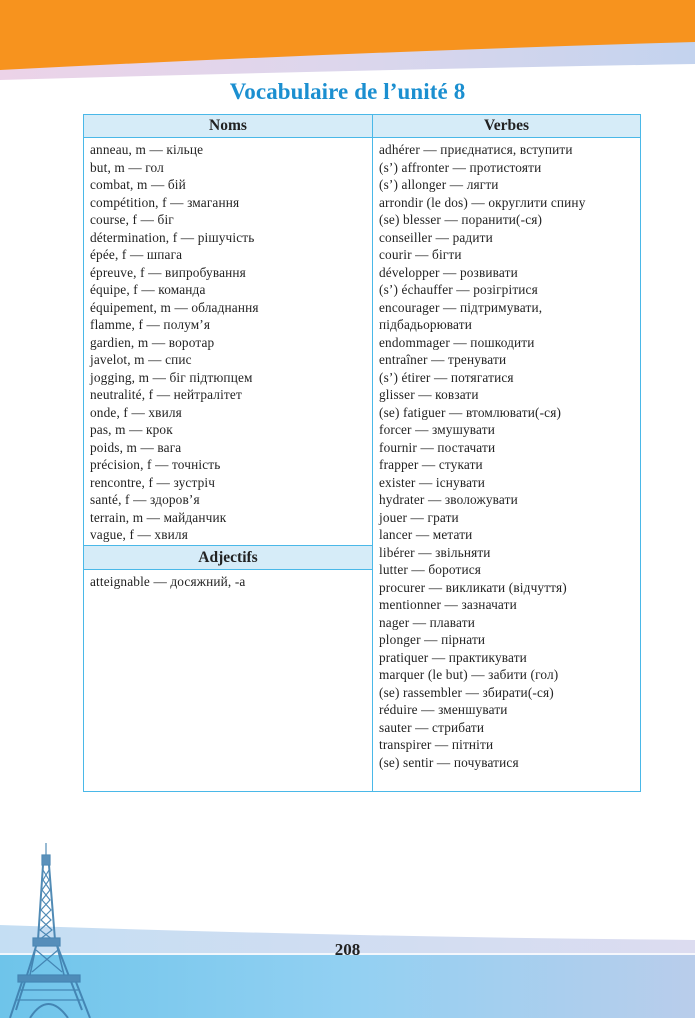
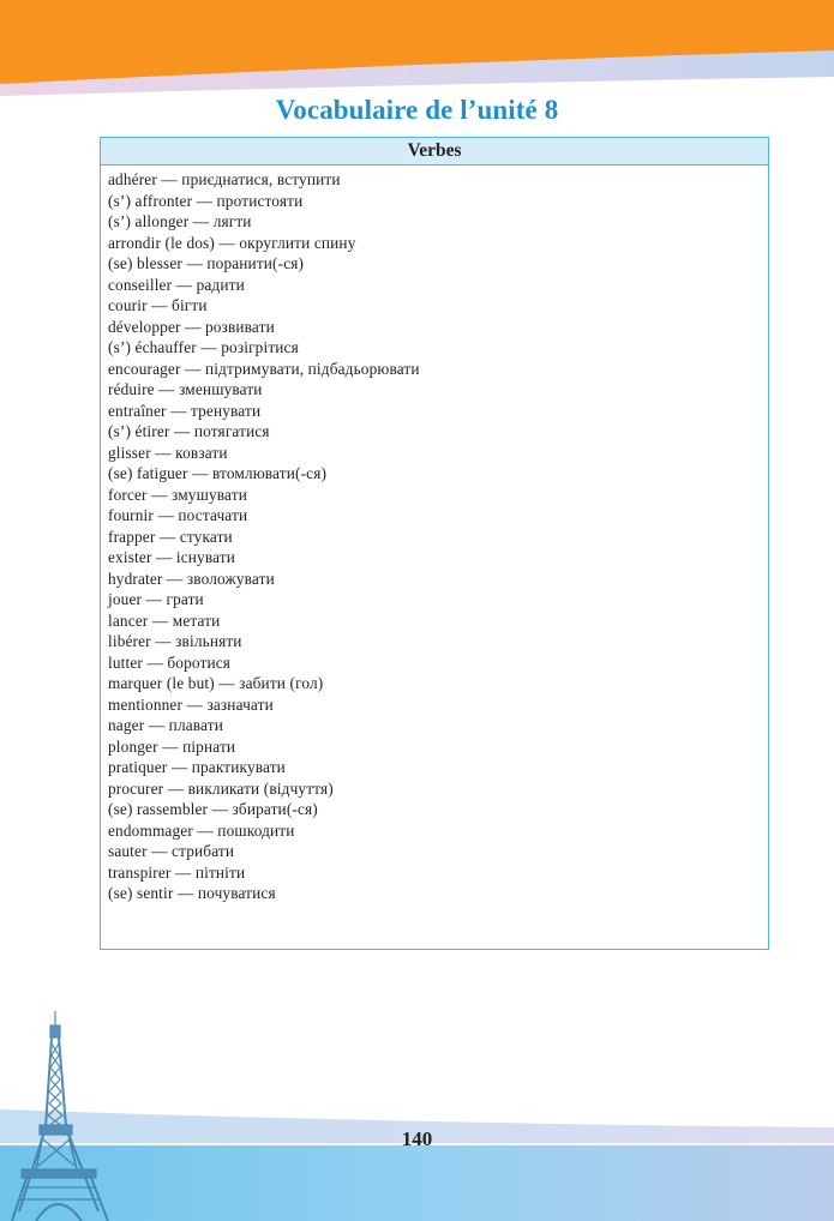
  Vocabulaire de l’unité 8
- Noms
- anneau, m — кільце
- but, m — гол
- combat, m — бій
- compétition, f — змагання
- course, f — біг
- détermination, f — рішучість
- épée, f — шпага
- épreuve, f — випробування
- équipe, f — команда
- équipement, m — обладнання
- flamme, f — полум’я
- gardien, m — воротар
- javelot, m — спис
- jogging, m — біг підтюпцем
- neutralité, f — нейтралітет
- onde, f — хвиля
- pas, m — крок
- poids, m — вага
- précision, f — точність
- rencontre, f — зустріч
- santé, f — здоров’я
- terrain, m — майданчик
- vague, f — хвиля
- Adjectifs
- atteignable — досяжний, -а
  Verbes
  adhérer — приєднатися, вступити
  (s’) affronter — протистояти
  (s’) allonger — лягти
  arrondir (le dos) — округлити спину
  (se) blesser — поранити(-ся)
  conseiller — радити
  courir — бігти
  développer — розвивати
  (s’) échauffer — розігрітися
  encourager — підтримувати, підбадьорювати
- endommager — пошкодити
+ réduire — зменшувати
  entraîner — тренувати
  (s’) étirer — потягатися
  glisser — ковзати
  (se) fatiguer — втомлювати(-ся)
  forcer — змушувати
  fournir — постачати
  frapper — стукати
  exister — існувати
  hydrater — зволожувати
  jouer — грати
  lancer — метати
  libérer — звільняти
  lutter — боротися
- procurer — викликати (відчуття)
+ marquer (le but) — забити (гол)
  mentionner — зазначати
  nager — плавати
  plonger — пірнати
  pratiquer — практикувати
- marquer (le but) — забити (гол)
+ procurer — викликати (відчуття)
  (se) rassembler — збирати(-ся)
- réduire — зменшувати
+ endommager — пошкодити
  sauter — стрибати
  transpirer — пітніти
  (se) sentir — почуватися
- 208
+ 140
